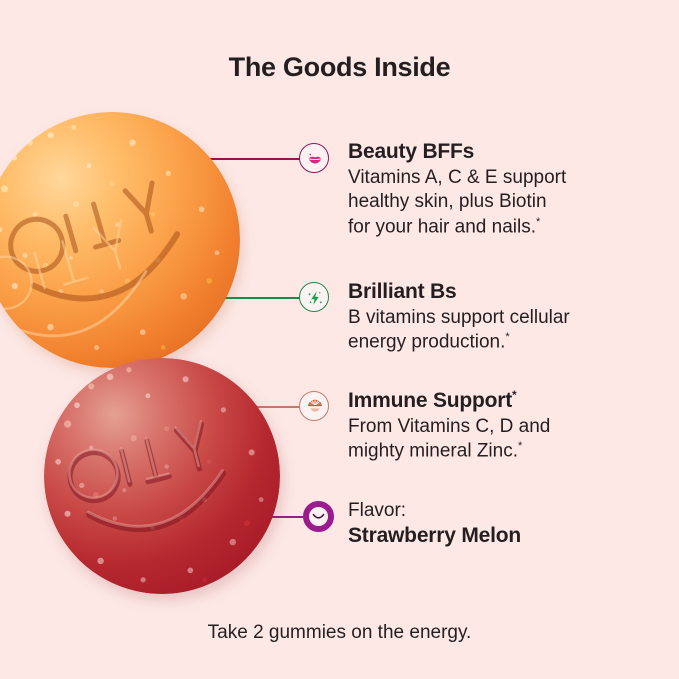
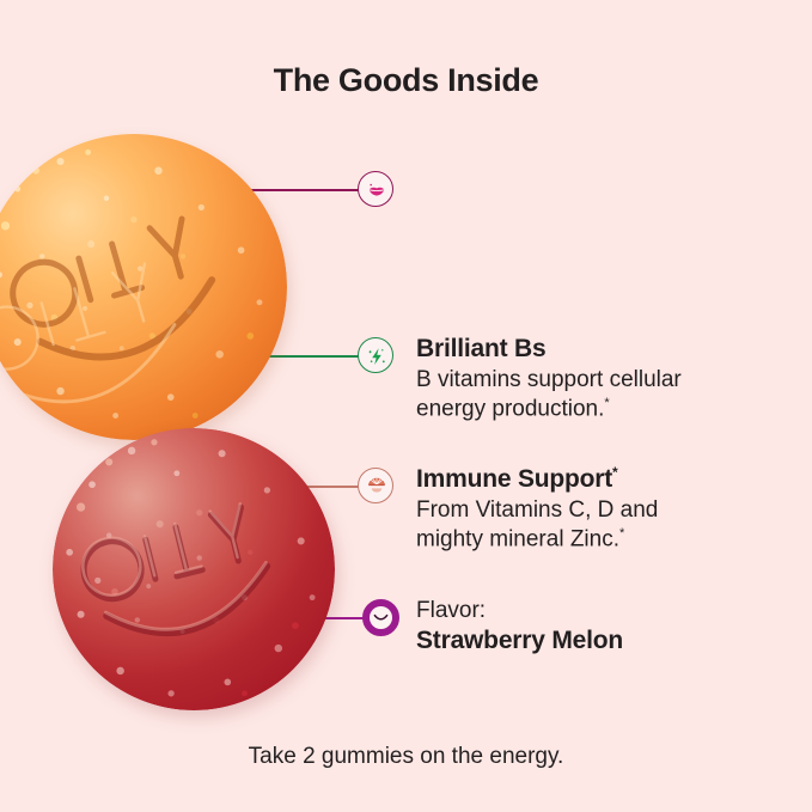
  The Goods Inside
- Beauty BFFs
- Vitamins A, C & E support
- healthy skin, plus Biotin
- for your hair and nails.*
  Brilliant Bs
  B vitamins support cellular
  energy production.*
  Immune Support*
  From Vitamins C, D and
  mighty mineral Zinc.*
  Flavor:
  Strawberry Melon
  Take 2 gummies on the energy.
